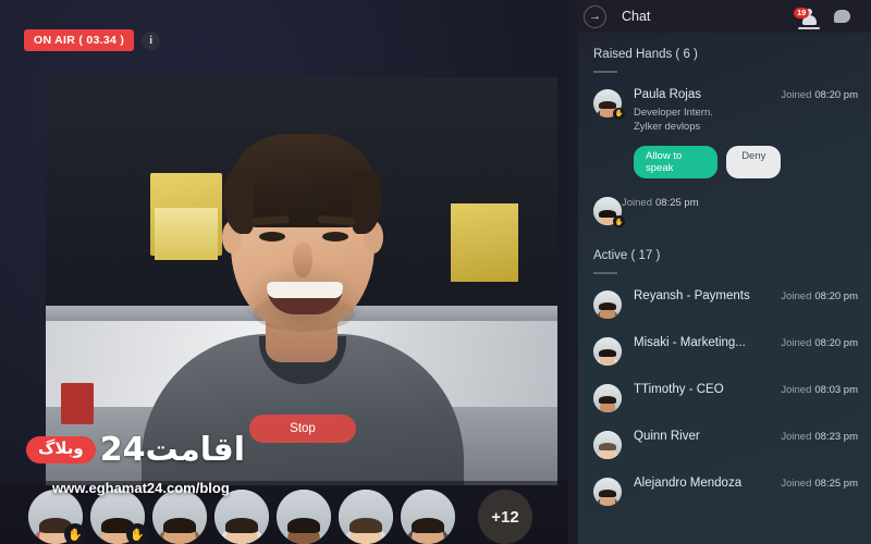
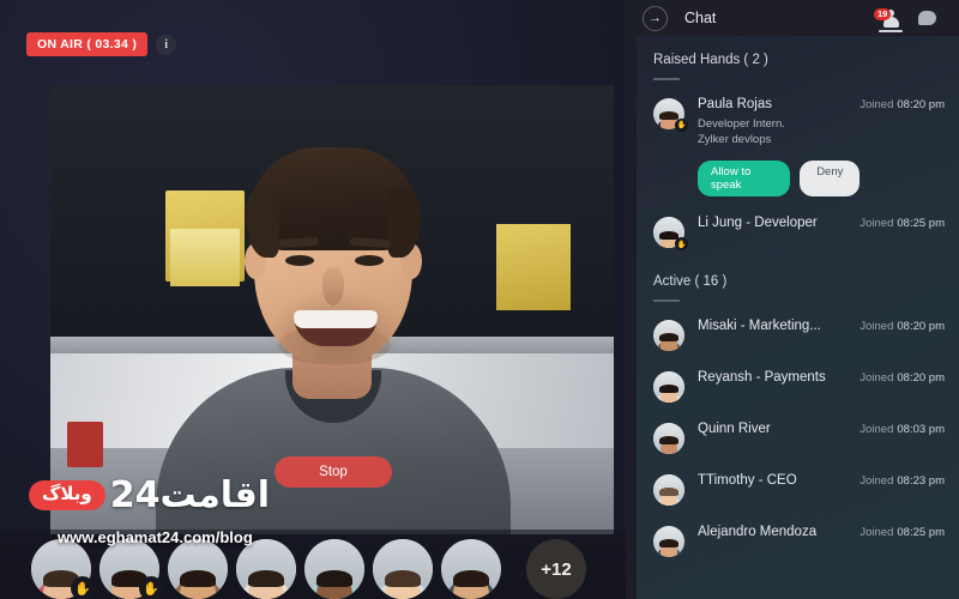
  ON AIR ( 03.34 )
  i
  Stop
  اقامت24
  وبلاگ
  www.eghamat24.com/blog
  ✋
  ✋
  +12
  →
  Chat
  19
- Raised Hands ( 6 )
+ Raised Hands ( 2 )
  Paula Rojas
  Developer Intern.
  Zylker devlops
  Allow to speak
  Deny
  Joined 08:20 pm
+ Li Jung - Developer
  Joined 08:25 pm
- Active ( 17 )
+ Active ( 16 )
- Reyansh - Payments
+ Misaki - Marketing...
  Joined 08:20 pm
- Misaki - Marketing...
+ Reyansh - Payments
  Joined 08:20 pm
- TTimothy - CEO
+ Quinn River
  Joined 08:03 pm
- Quinn River
+ TTimothy - CEO
  Joined 08:23 pm
  Alejandro Mendoza
  Joined 08:25 pm
